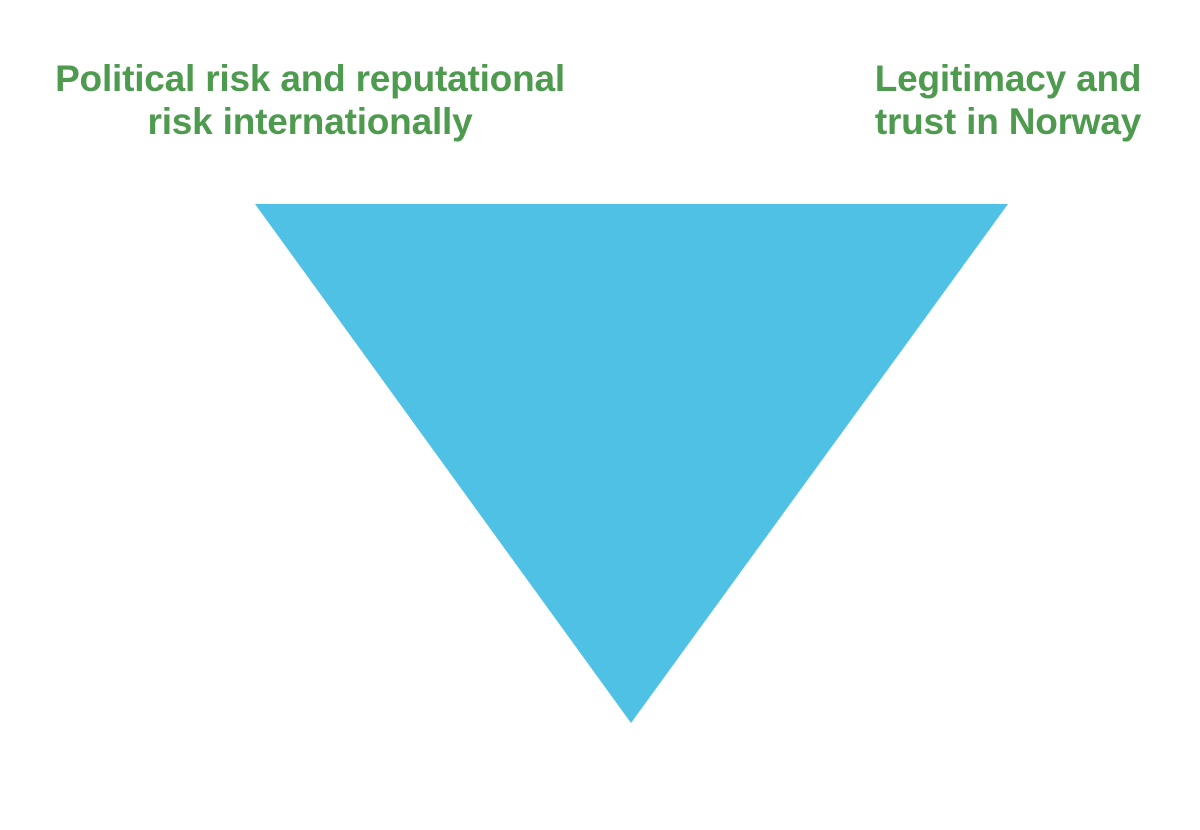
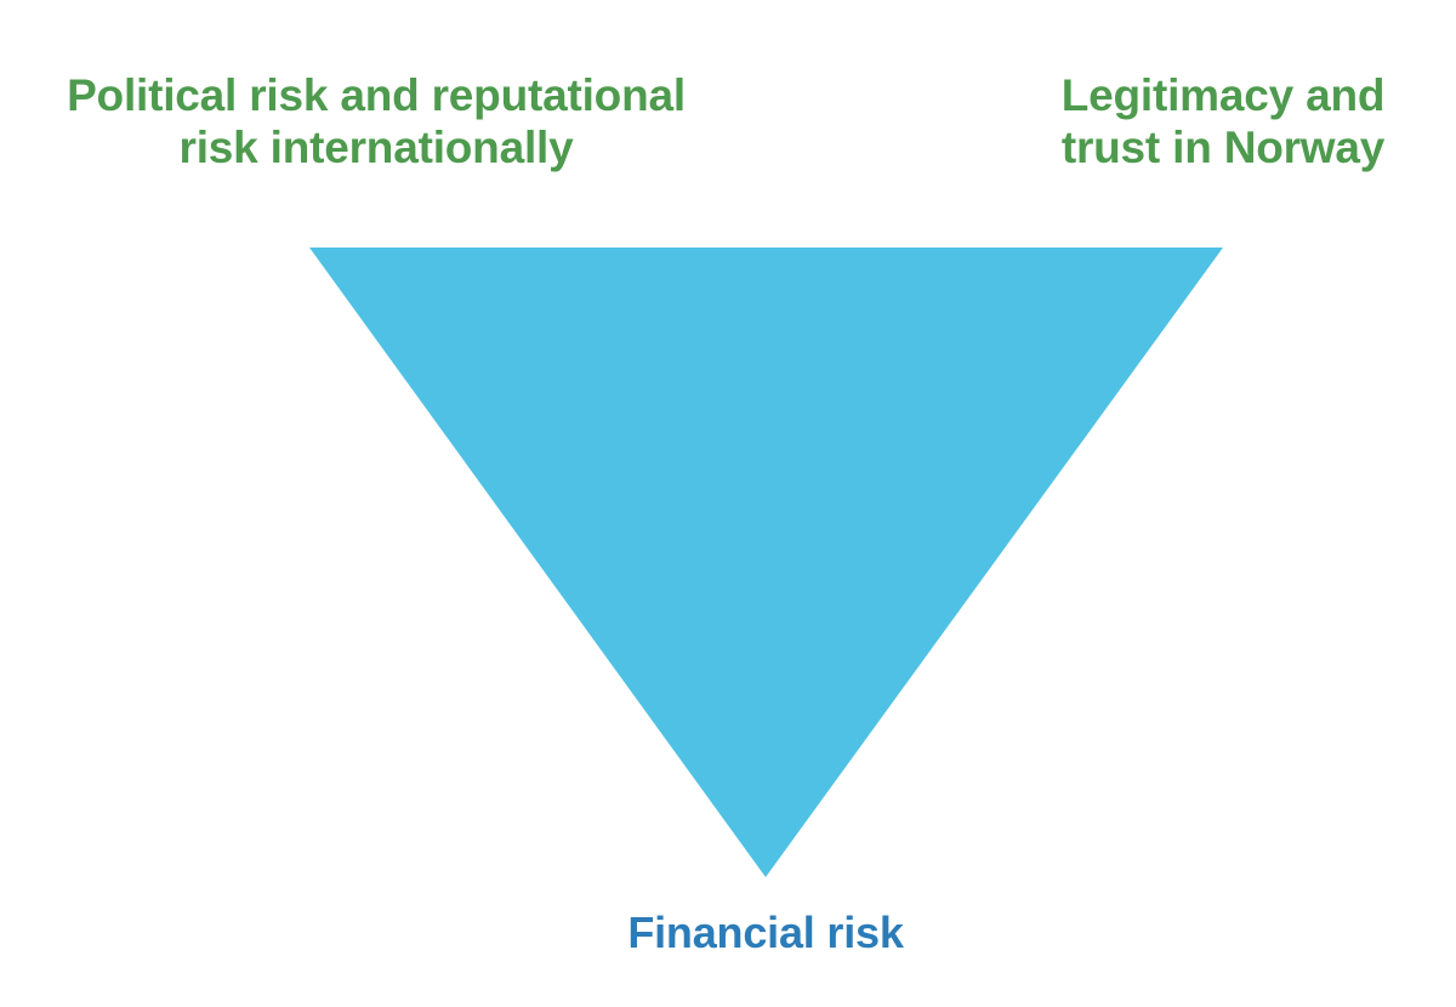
  Political risk and reputational
  risk internationally
  Legitimacy and
  trust in Norway
+ Financial risk
